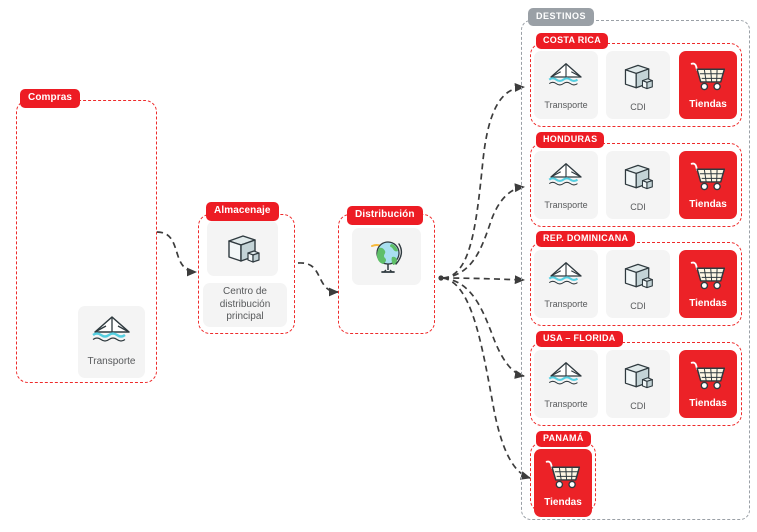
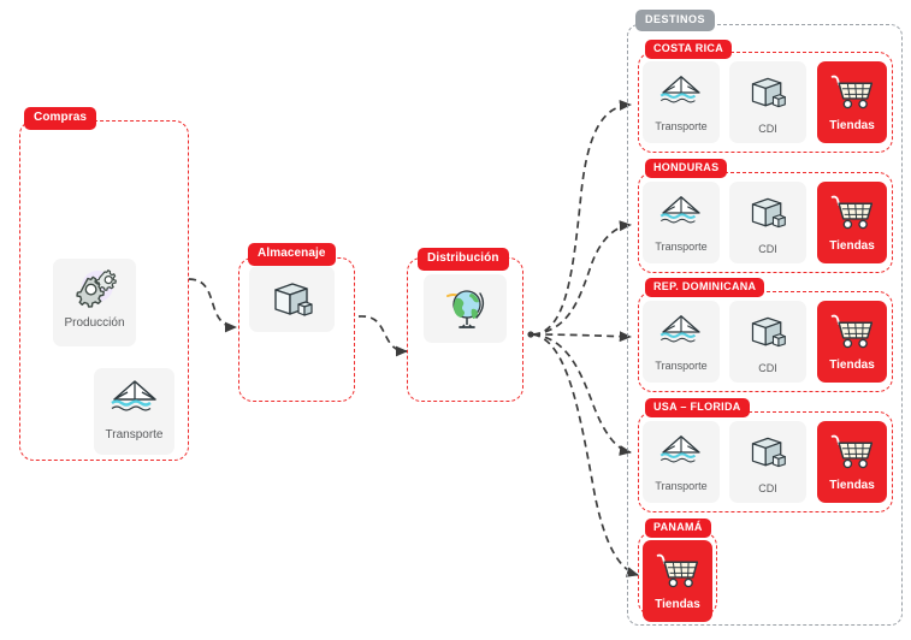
  Compras
+ Producción
  Transporte
  Almacenaje
- Centro de distribución principal
  Distribución
  DESTINOS
  COSTA RICA
  Transporte
  CDI
  Tiendas
  HONDURAS
  Transporte
  CDI
  Tiendas
  REP. DOMINICANA
  Transporte
  CDI
  Tiendas
  USA – FLORIDA
  Transporte
  CDI
  Tiendas
  PANAMÁ
  Tiendas
